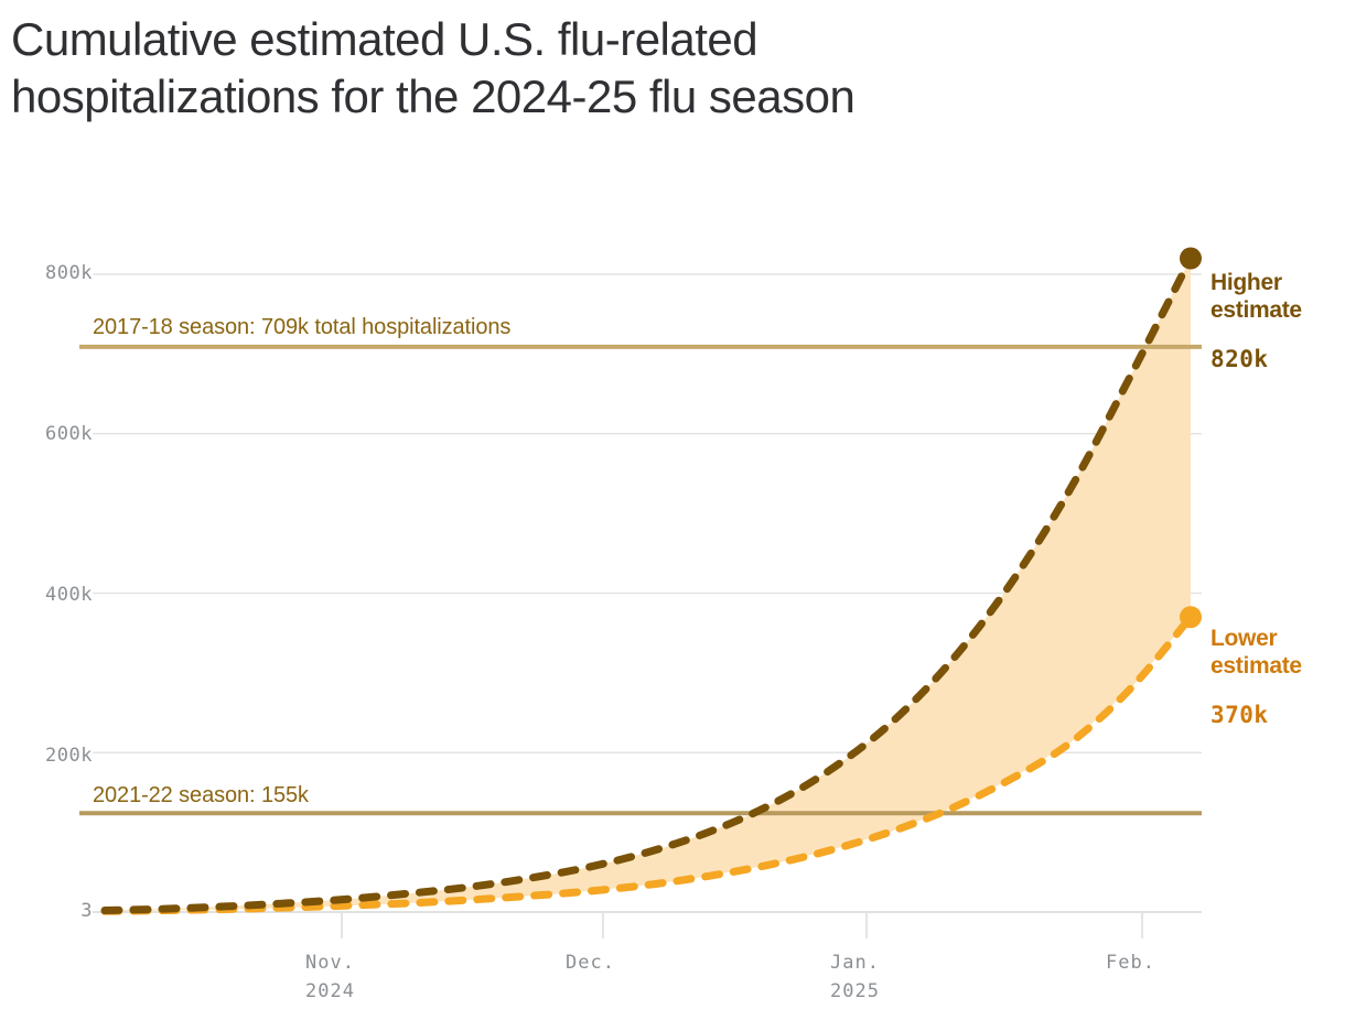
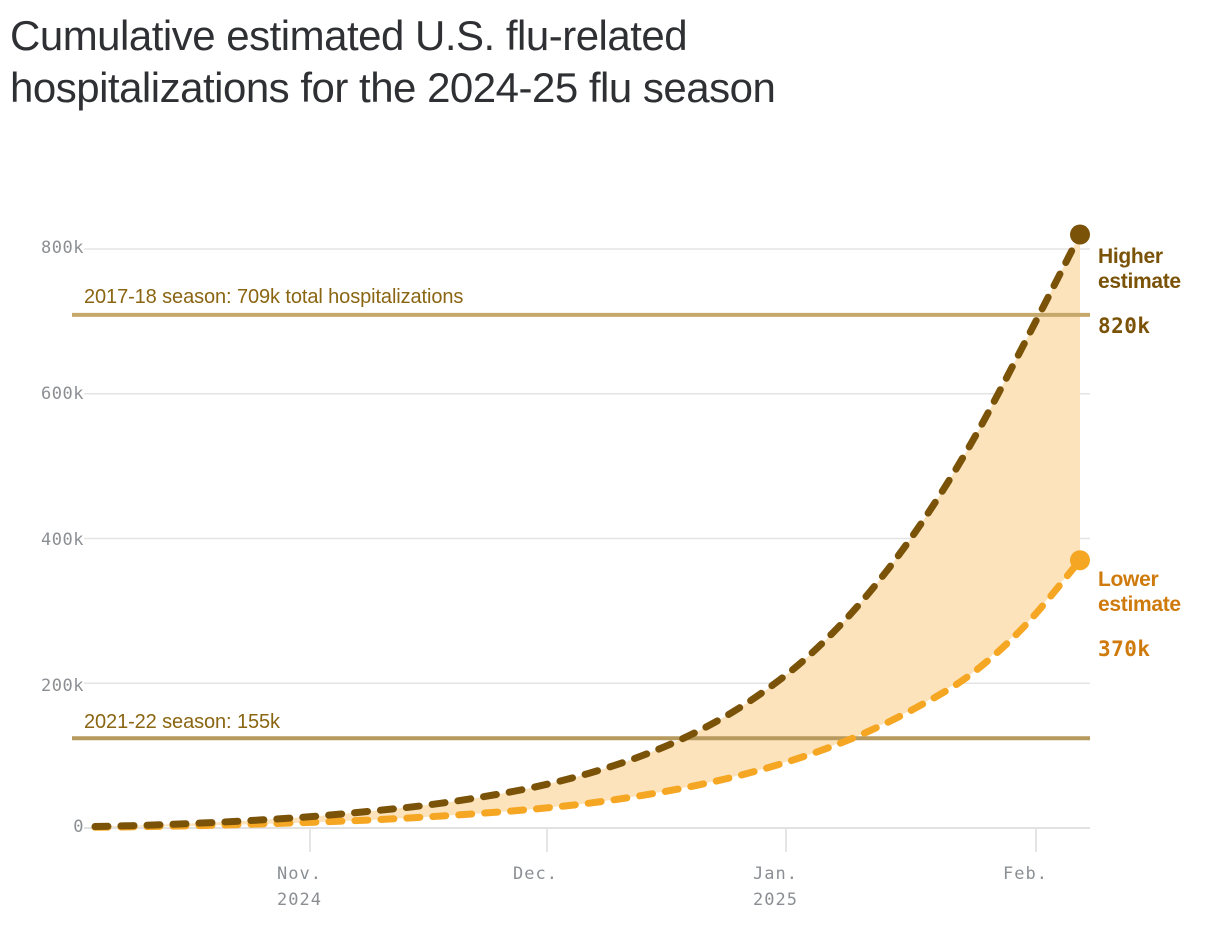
  Cumulative estimated U.S. flu-related
  hospitalizations for the 2024-25 flu season
  800k
  600k
  400k
  200k
- 3
+ 0
  Nov.
  2024
  Dec.
  Jan.
  2025
  Feb.
  2017-18 season: 709k total hospitalizations
  2021-22 season: 155k
  Higher
  estimate
  820k
  Lower
  estimate
  370k
